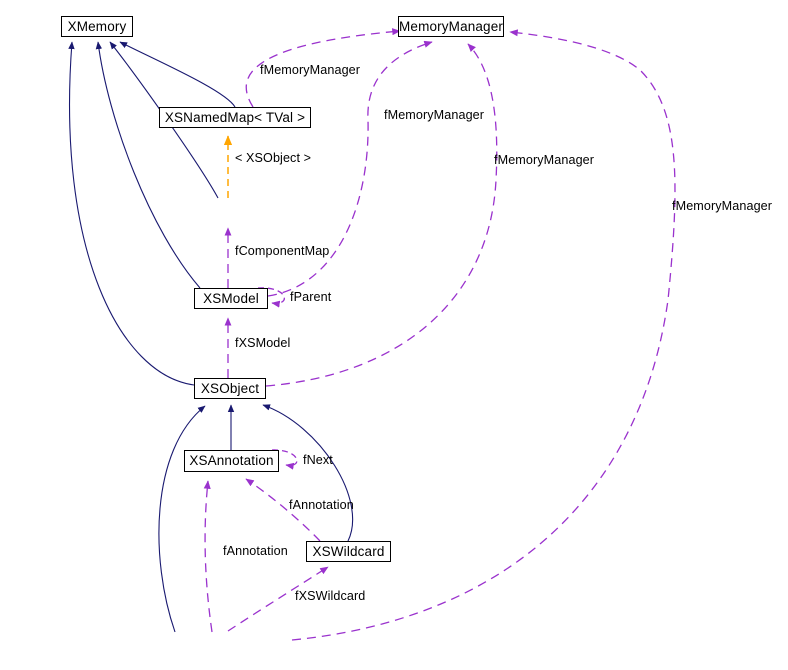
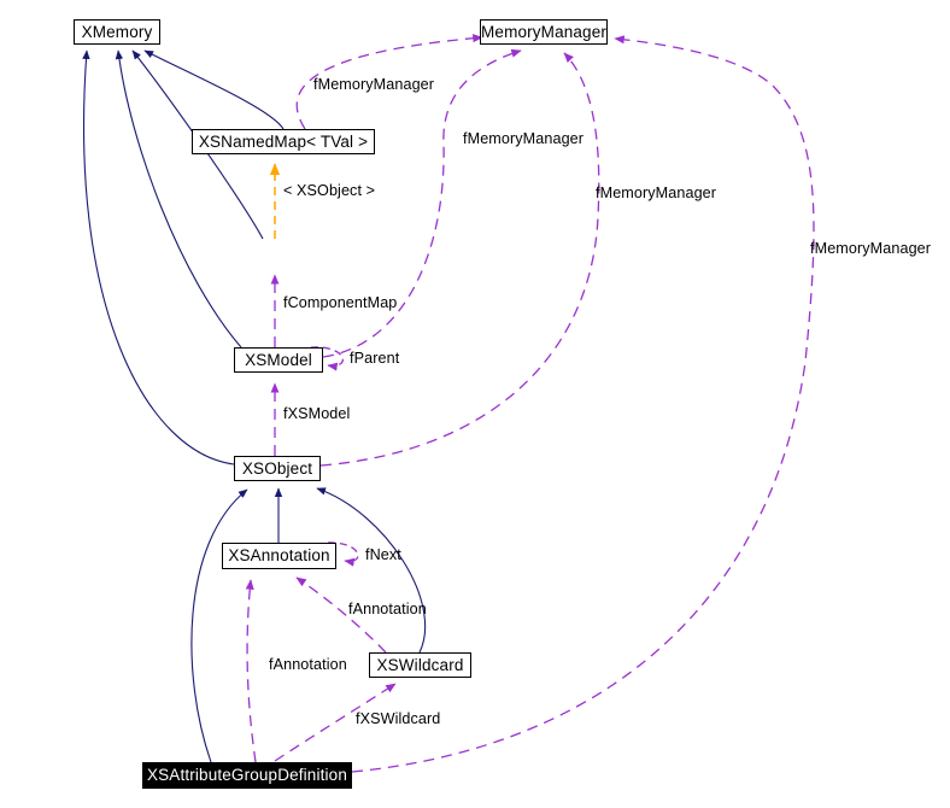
  XMemory
  MemoryManager
  XSNamedMap< TVal >
  XSModel
  XSObject
  XSAnnotation
  XSWildcard
+ XSAttributeGroupDefinition
  fMemoryManager
  fMemoryManager
  fMemoryManager
  fMemoryManager
  < XSObject >
  fComponentMap
  fParent
  fXSModel
  fNext
  fAnnotation
  fAnnotation
  fXSWildcard
